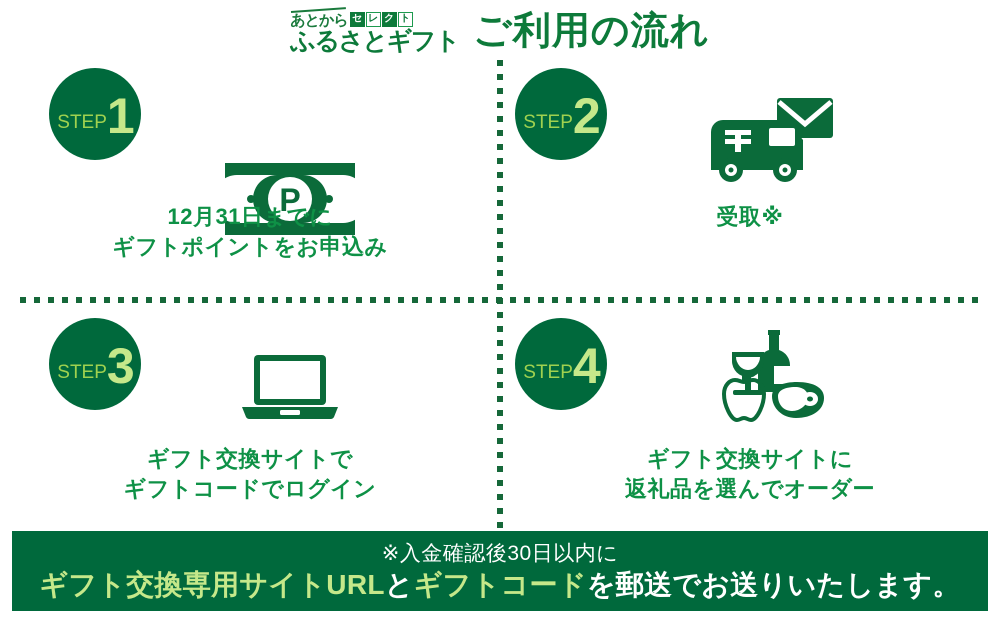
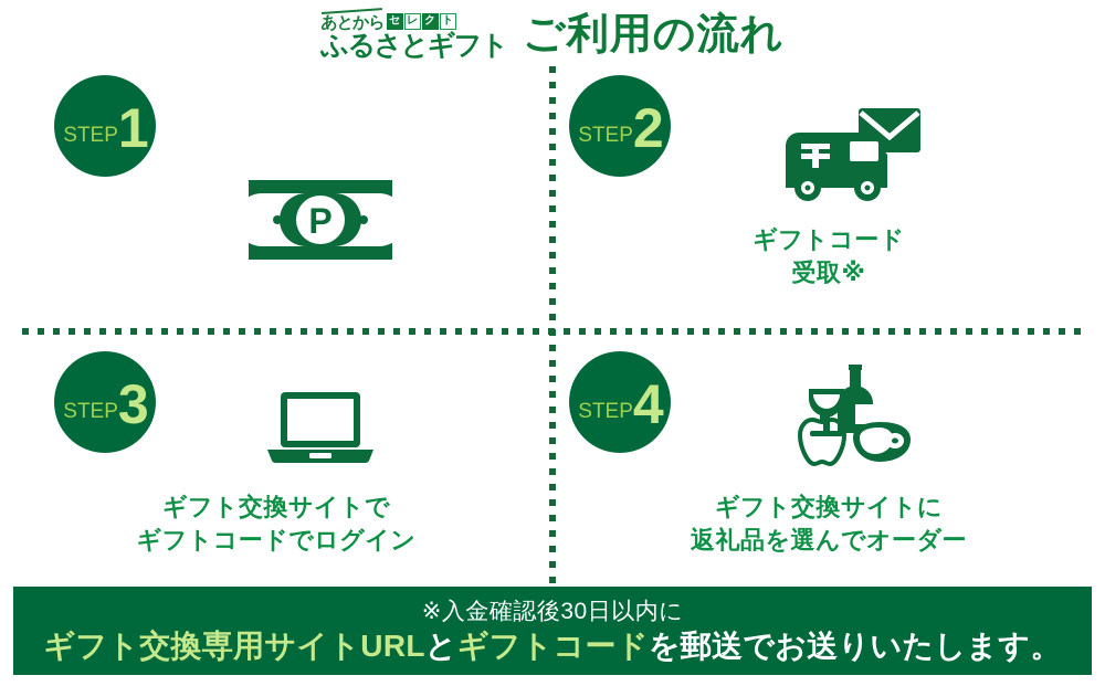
  あとから
  セ
  レ
  ク
  ト
  ふるさとギフト
  ご利用の流れ
  STEP
  1
  P
- 12月31日までに
- ギフトポイントをお申込み
  STEP
  2
+ ギフトコード
  受取※
  STEP
  3
  ギフト交換サイトで
  ギフトコードでログイン
  STEP
  4
  ギフト交換サイトに
  返礼品を選んでオーダー
  ※入金確認後30日以内に
  ギフト交換専用サイトURLとギフトコードを郵送でお送りいたします。
